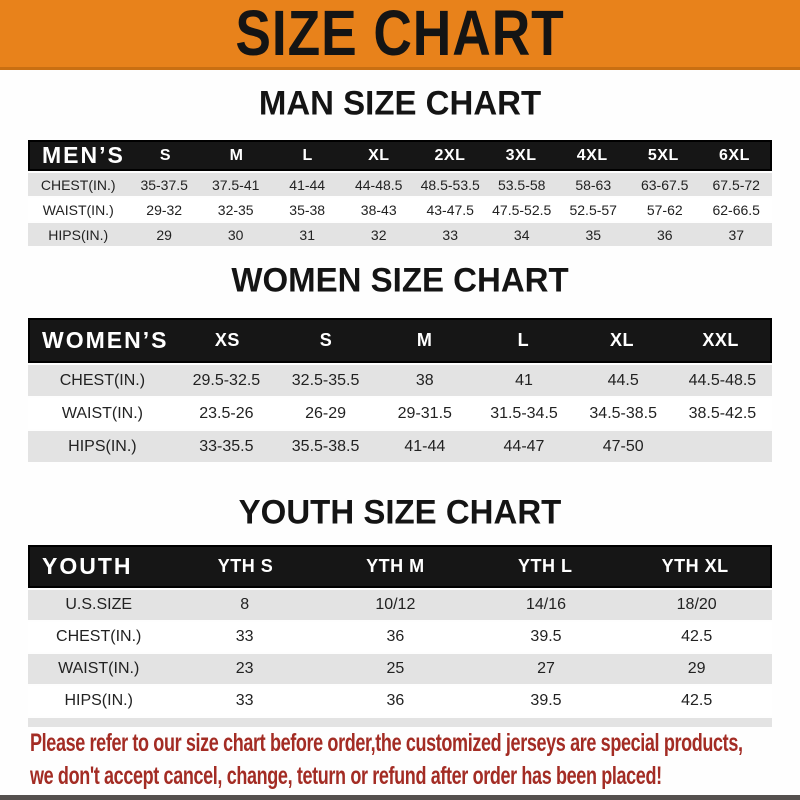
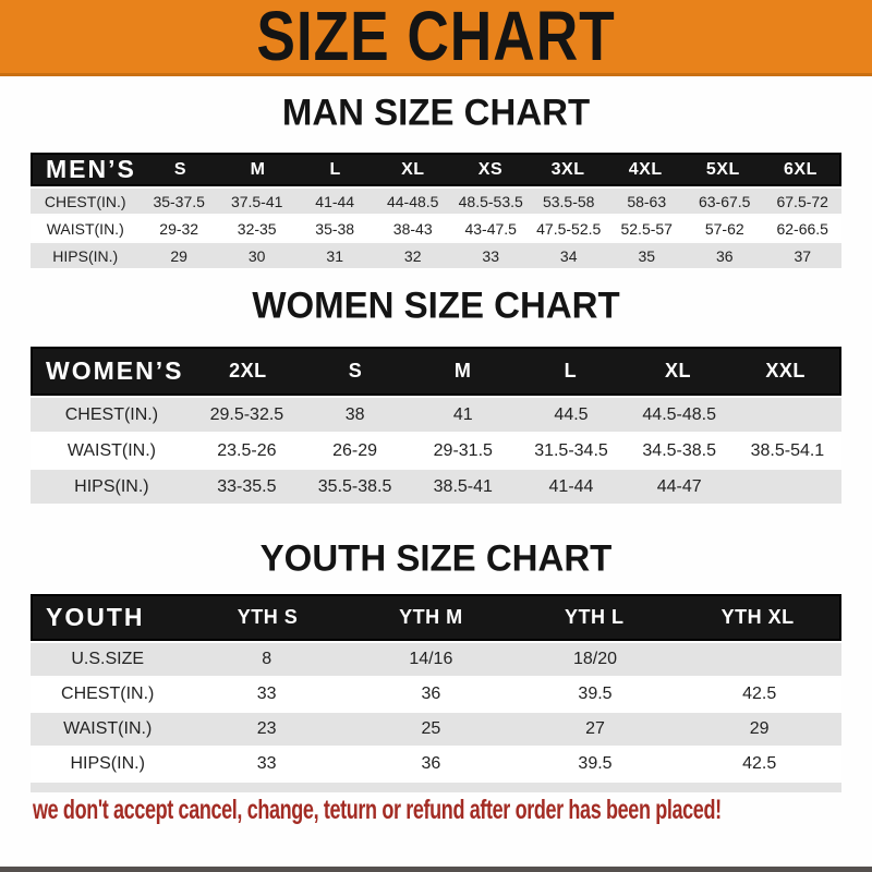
  SIZE CHART
  MAN SIZE CHART
  MEN’S
  S
  M
  L
  XL
- 2XL
+ XS
  3XL
  4XL
  5XL
  6XL
  CHEST(IN.)
  35-37.5
  37.5-41
  41-44
  44-48.5
  48.5-53.5
  53.5-58
  58-63
  63-67.5
  67.5-72
  WAIST(IN.)
  29-32
  32-35
  35-38
  38-43
  43-47.5
  47.5-52.5
  52.5-57
  57-62
  62-66.5
  HIPS(IN.)
  29
  30
  31
  32
  33
  34
  35
  36
  37
  WOMEN SIZE CHART
  WOMEN’S
- XS
+ 2XL
  S
  M
  L
  XL
  XXL
  CHEST(IN.)
  29.5-32.5
- 32.5-35.5
  38
  41
  44.5
  44.5-48.5
  WAIST(IN.)
  23.5-26
  26-29
  29-31.5
  31.5-34.5
  34.5-38.5
- 38.5-42.5
+ 38.5-54.1
  HIPS(IN.)
  33-35.5
  35.5-38.5
+ 38.5-41
  41-44
  44-47
- 47-50
  YOUTH SIZE CHART
  YOUTH
  YTH S
  YTH M
  YTH L
  YTH XL
  U.S.SIZE
  8
- 10/12
  14/16
  18/20
  CHEST(IN.)
  33
  36
  39.5
  42.5
  WAIST(IN.)
  23
  25
  27
  29
  HIPS(IN.)
  33
  36
  39.5
  42.5
- Please refer to our size chart before order,the customized jerseys are special products,
  we don't accept cancel, change, teturn or refund after order has been placed!
